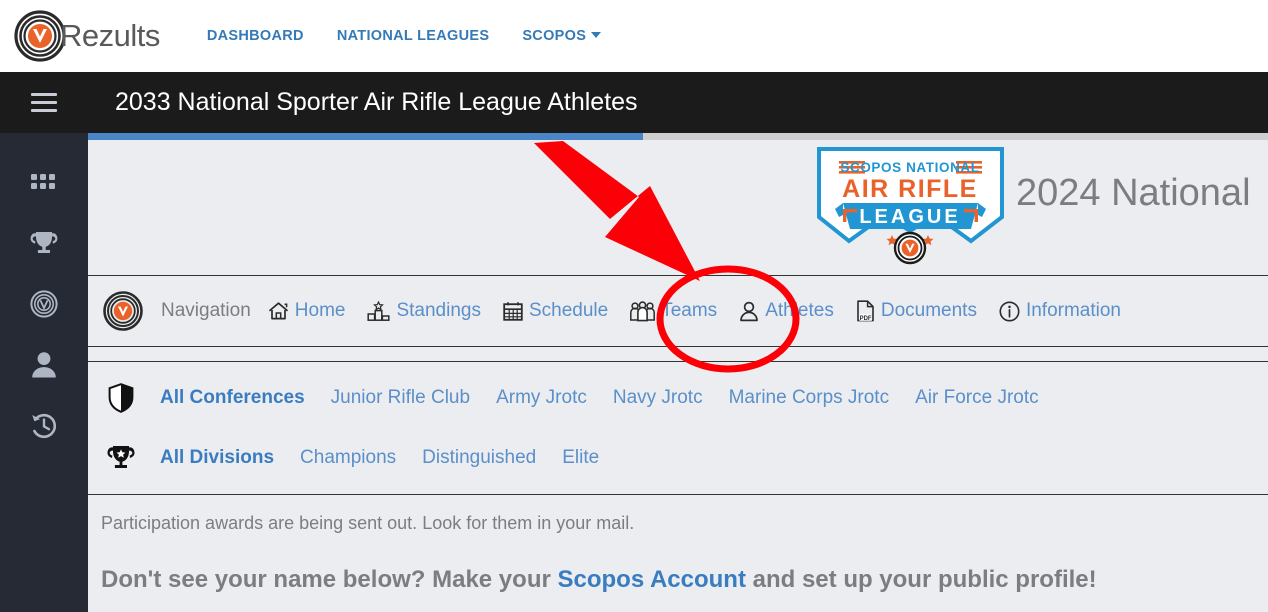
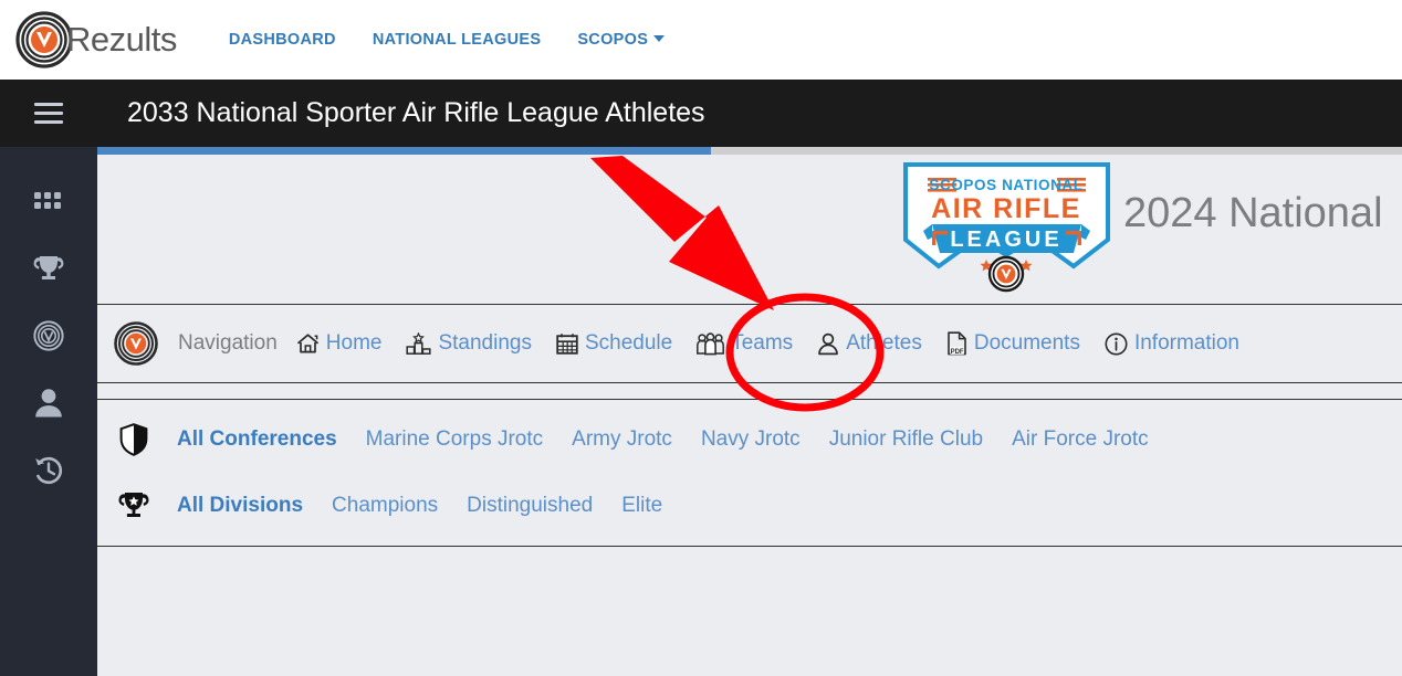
  Rezults
  DASHBOARD
  NATIONAL LEAGUES
  SCOPOS
  2033 National Sporter Air Rifle League Athletes
  SCOPOS NATIONAL
  AIR RIFLE
  LEAGUE
  2024 National
  Navigation
  Home
  Standings
  Schedule
  Teams
  Athetes
  Documents
  Information
  All Conferences
- Junior Rifle Club
+ Marine Corps Jrotc
  Army Jrotc
  Navy Jrotc
- Marine Corps Jrotc
+ Junior Rifle Club
  Air Force Jrotc
  All Divisions
  Champions
  Distinguished
  Elite
- Participation awards are being sent out. Look for them in your mail.
- Don't see your name below? Make your Scopos Account and set up your public profile!
